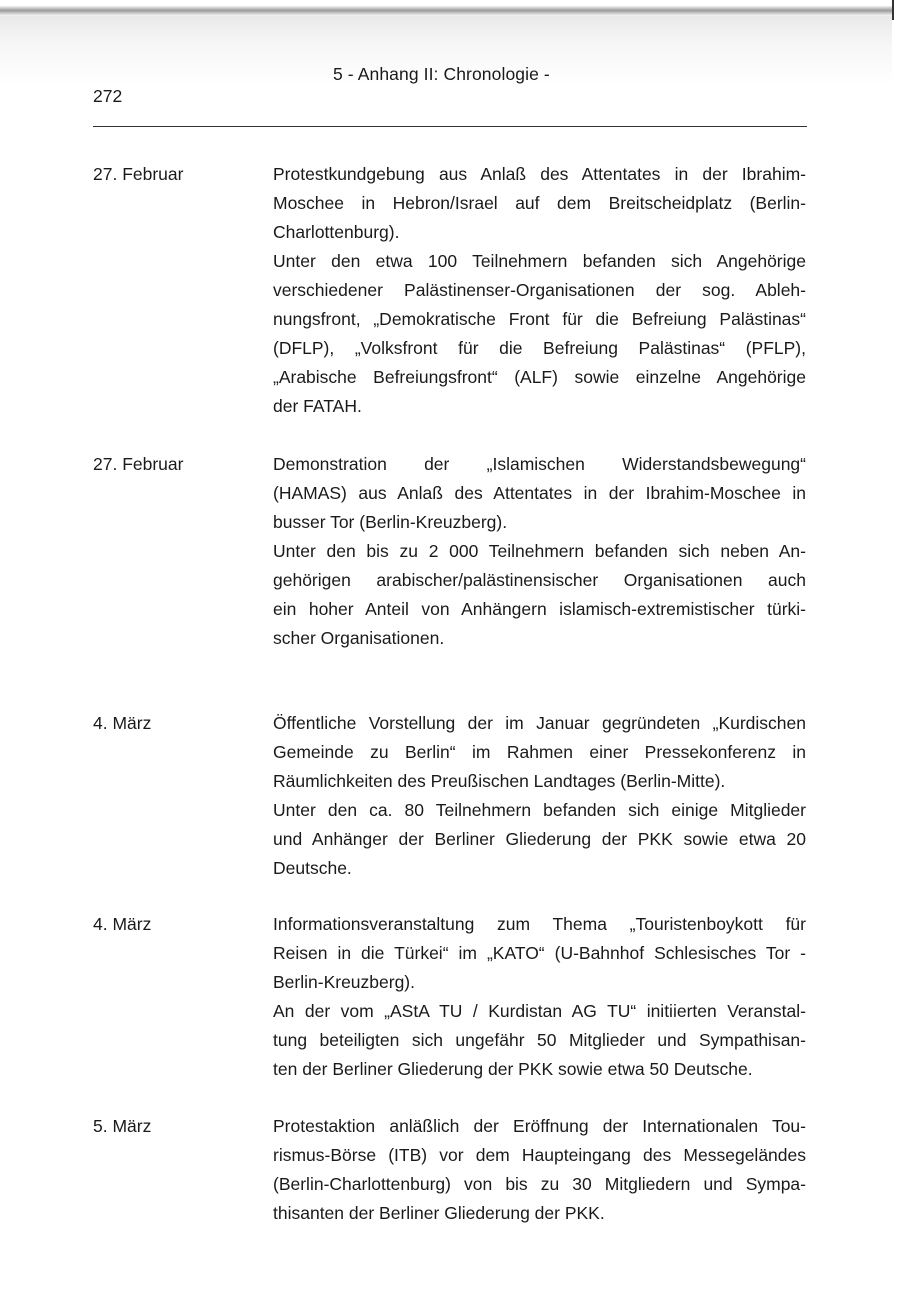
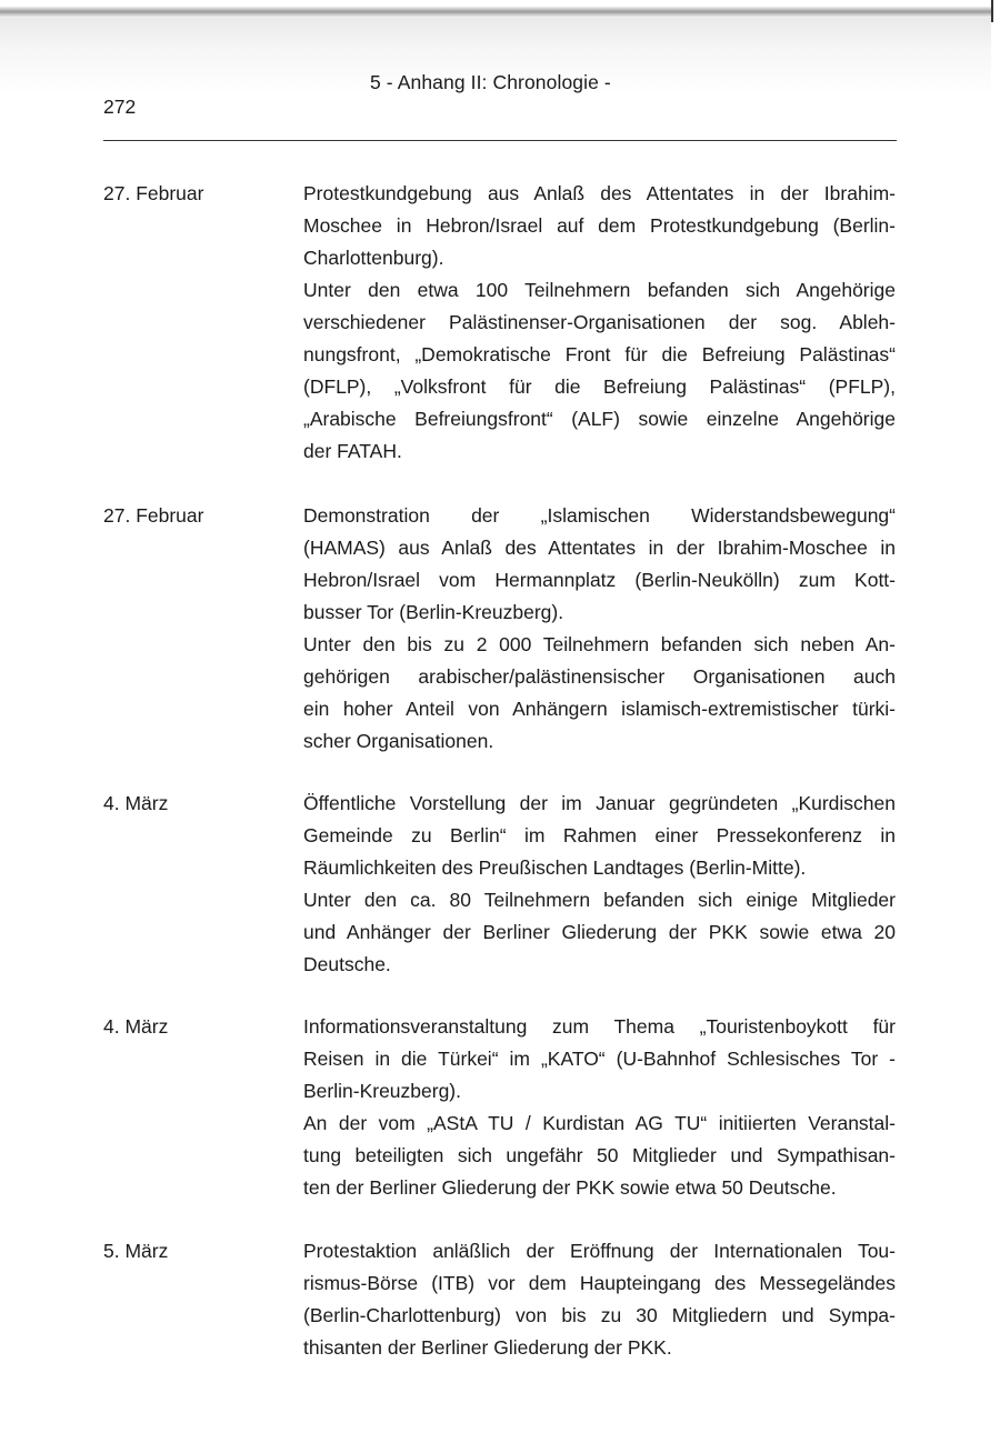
  5 - Anhang II: Chronologie -
  272
  27. Februar
  Protestkundgebung aus Anlaß des Attentates in der Ibrahim-
- Moschee in Hebron/Israel auf dem Breitscheidplatz (Berlin-
+ Moschee in Hebron/Israel auf dem Protestkundgebung (Berlin-
  Charlottenburg).
  Unter den etwa 100 Teilnehmern befanden sich Angehörige
  verschiedener Palästinenser-Organisationen der sog. Ableh-
  nungsfront, „Demokratische Front für die Befreiung Palästinas“
  (DFLP), „Volksfront für die Befreiung Palästinas“ (PFLP),
  „Arabische Befreiungsfront“ (ALF) sowie einzelne Angehörige
  der FATAH.
  27. Februar
  Demonstration der „Islamischen Widerstandsbewegung“
  (HAMAS) aus Anlaß des Attentates in der Ibrahim-Moschee in
+ Hebron/Israel vom Hermannplatz (Berlin-Neukölln) zum Kott-
  busser Tor (Berlin-Kreuzberg).
  Unter den bis zu 2 000 Teilnehmern befanden sich neben An-
  gehörigen arabischer/palästinensischer Organisationen auch
  ein hoher Anteil von Anhängern islamisch-extremistischer türki-
  scher Organisationen.
  4. März
  Öffentliche Vorstellung der im Januar gegründeten „Kurdischen
  Gemeinde zu Berlin“ im Rahmen einer Pressekonferenz in
  Räumlichkeiten des Preußischen Landtages (Berlin-Mitte).
  Unter den ca. 80 Teilnehmern befanden sich einige Mitglieder
  und Anhänger der Berliner Gliederung der PKK sowie etwa 20
  Deutsche.
  4. März
  Informationsveranstaltung zum Thema „Touristenboykott für
  Reisen in die Türkei“ im „KATO“ (U-Bahnhof Schlesisches Tor -
  Berlin-Kreuzberg).
  An der vom „AStA TU / Kurdistan AG TU“ initiierten Veranstal-
  tung beteiligten sich ungefähr 50 Mitglieder und Sympathisan-
  ten der Berliner Gliederung der PKK sowie etwa 50 Deutsche.
  5. März
  Protestaktion anläßlich der Eröffnung der Internationalen Tou-
  rismus-Börse (ITB) vor dem Haupteingang des Messegeländes
  (Berlin-Charlottenburg) von bis zu 30 Mitgliedern und Sympa-
  thisanten der Berliner Gliederung der PKK.
